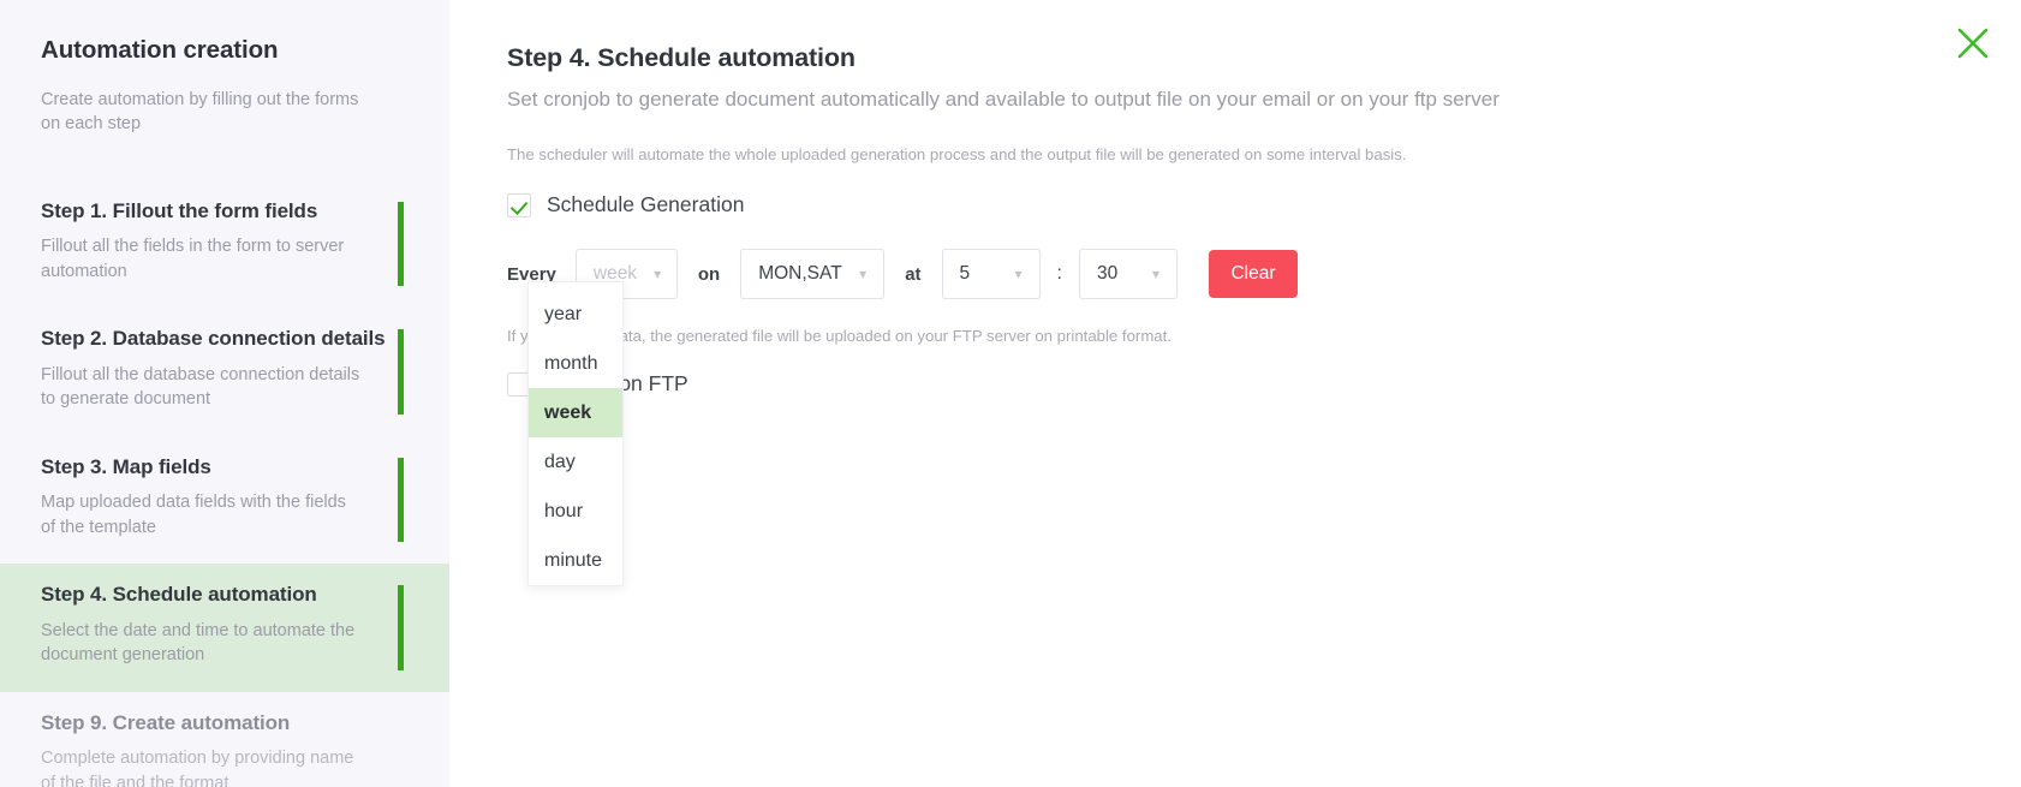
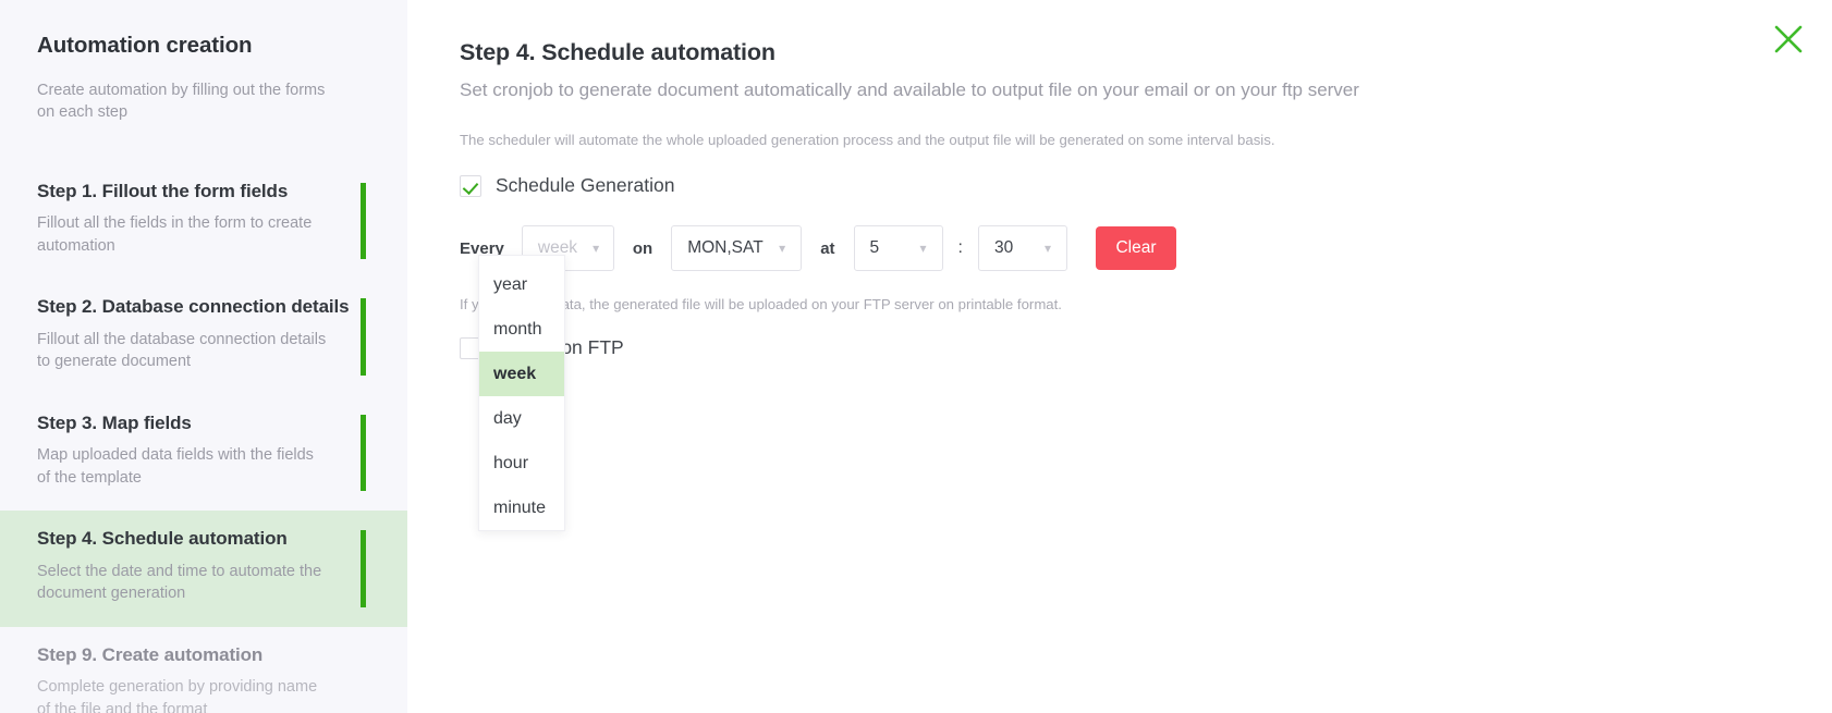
  Automation creation
  Create automation by filling out the forms on each step
  Step 1. Fillout the form fields
- Fillout all the fields in the form to server automation
+ Fillout all the fields in the form to create automation
  Step 2. Database connection details
  Fillout all the database connection details to generate document
  Step 3. Map fields
  Map uploaded data fields with the fields of the template
  Step 4. Schedule automation
  Select the date and time to automate the document generation
  Step 9. Create automation
- Complete automation by providing name of the file and the format
+ Complete generation by providing name of the file and the format
  Step 4. Schedule automation
  Set cronjob to generate document automatically and available to output file on your email or on your ftp server
  The scheduler will automate the whole uploaded generation process and the output file will be generated on some interval basis.
  Schedule Generation
  Every
  week
  ▾
  on
  MON,SAT
  ▾
  at
  5
  ▾
  :
  30
  ▾
  Clear
  If yata, the generated file will be uploaded on your FTP server on printable format.
  year
  month
  week
  day
  hour
  minute
